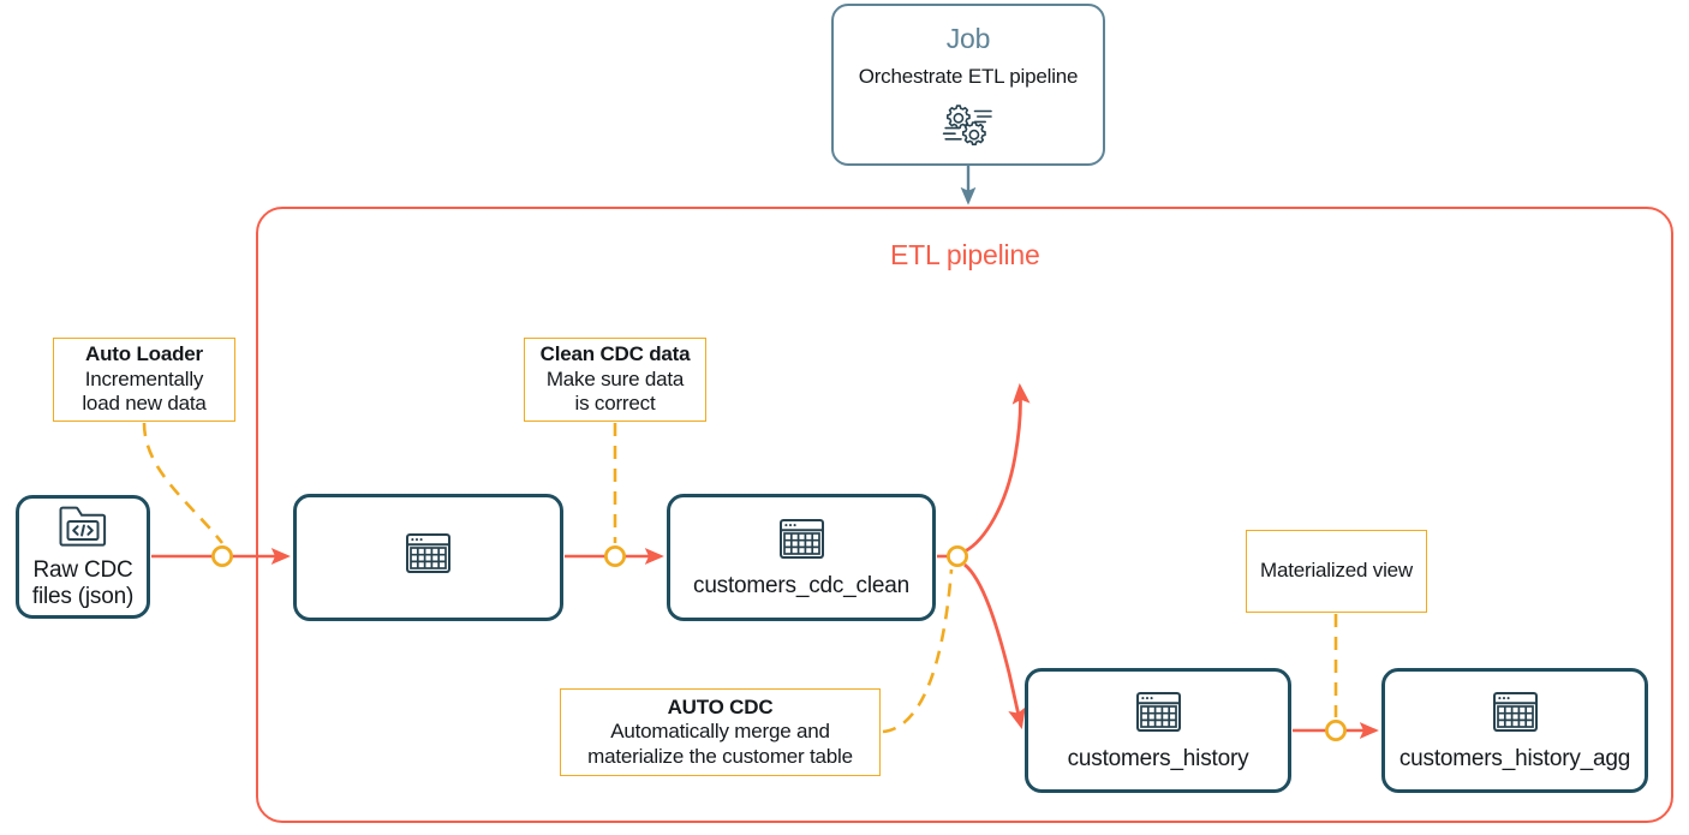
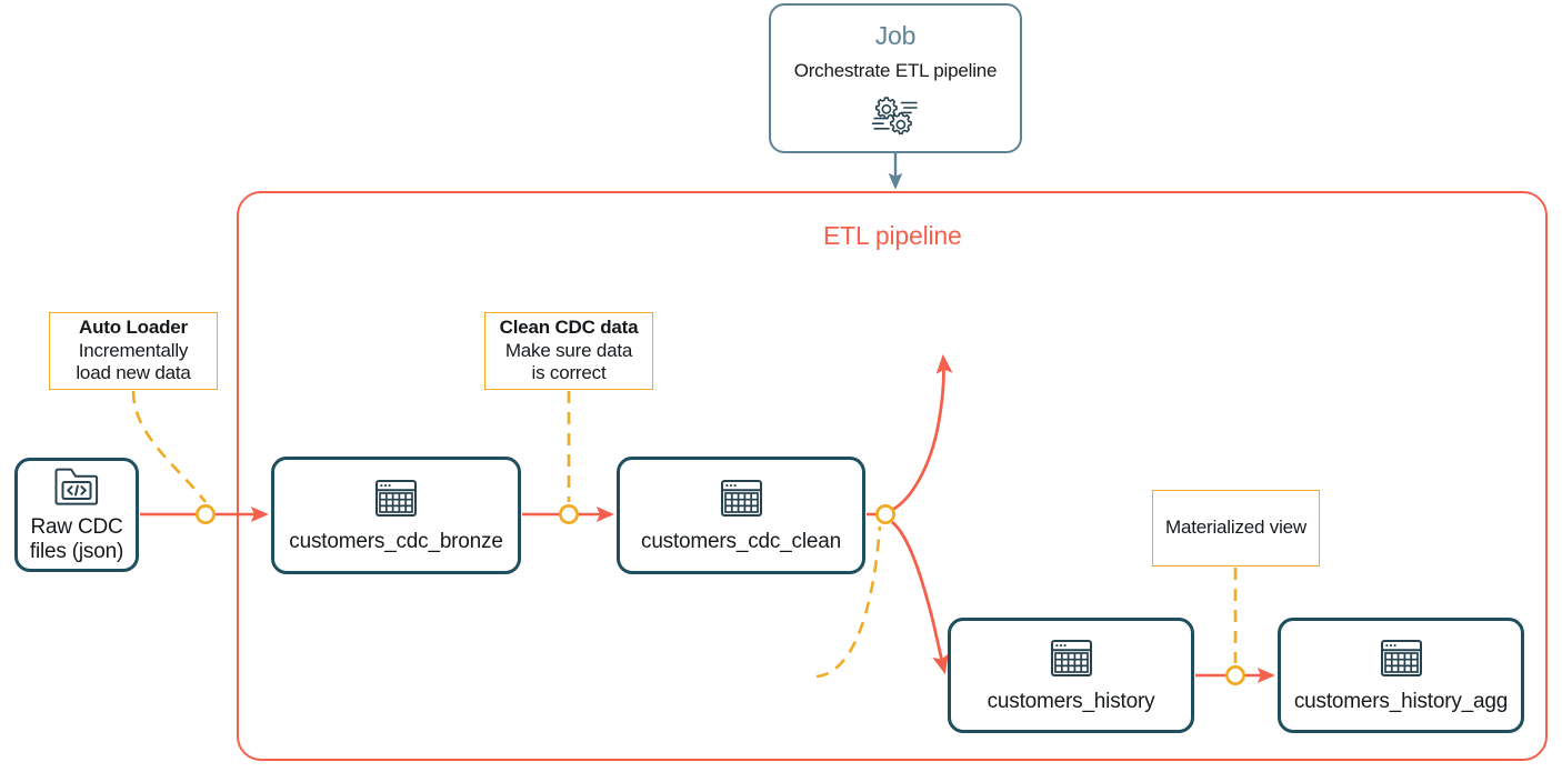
  Job
  Orchestrate ETL pipeline
  ETL pipeline
  Raw CDC
  files (json)
+ customers_cdc_bronze
  customers_cdc_clean
  customers_history
  customers_history_agg
  Auto Loader
  Incrementally
  load new data
  Clean CDC data
  Make sure data
  is correct
- AUTO CDC
- Automatically merge and
- materialize the customer table
  Materialized view
